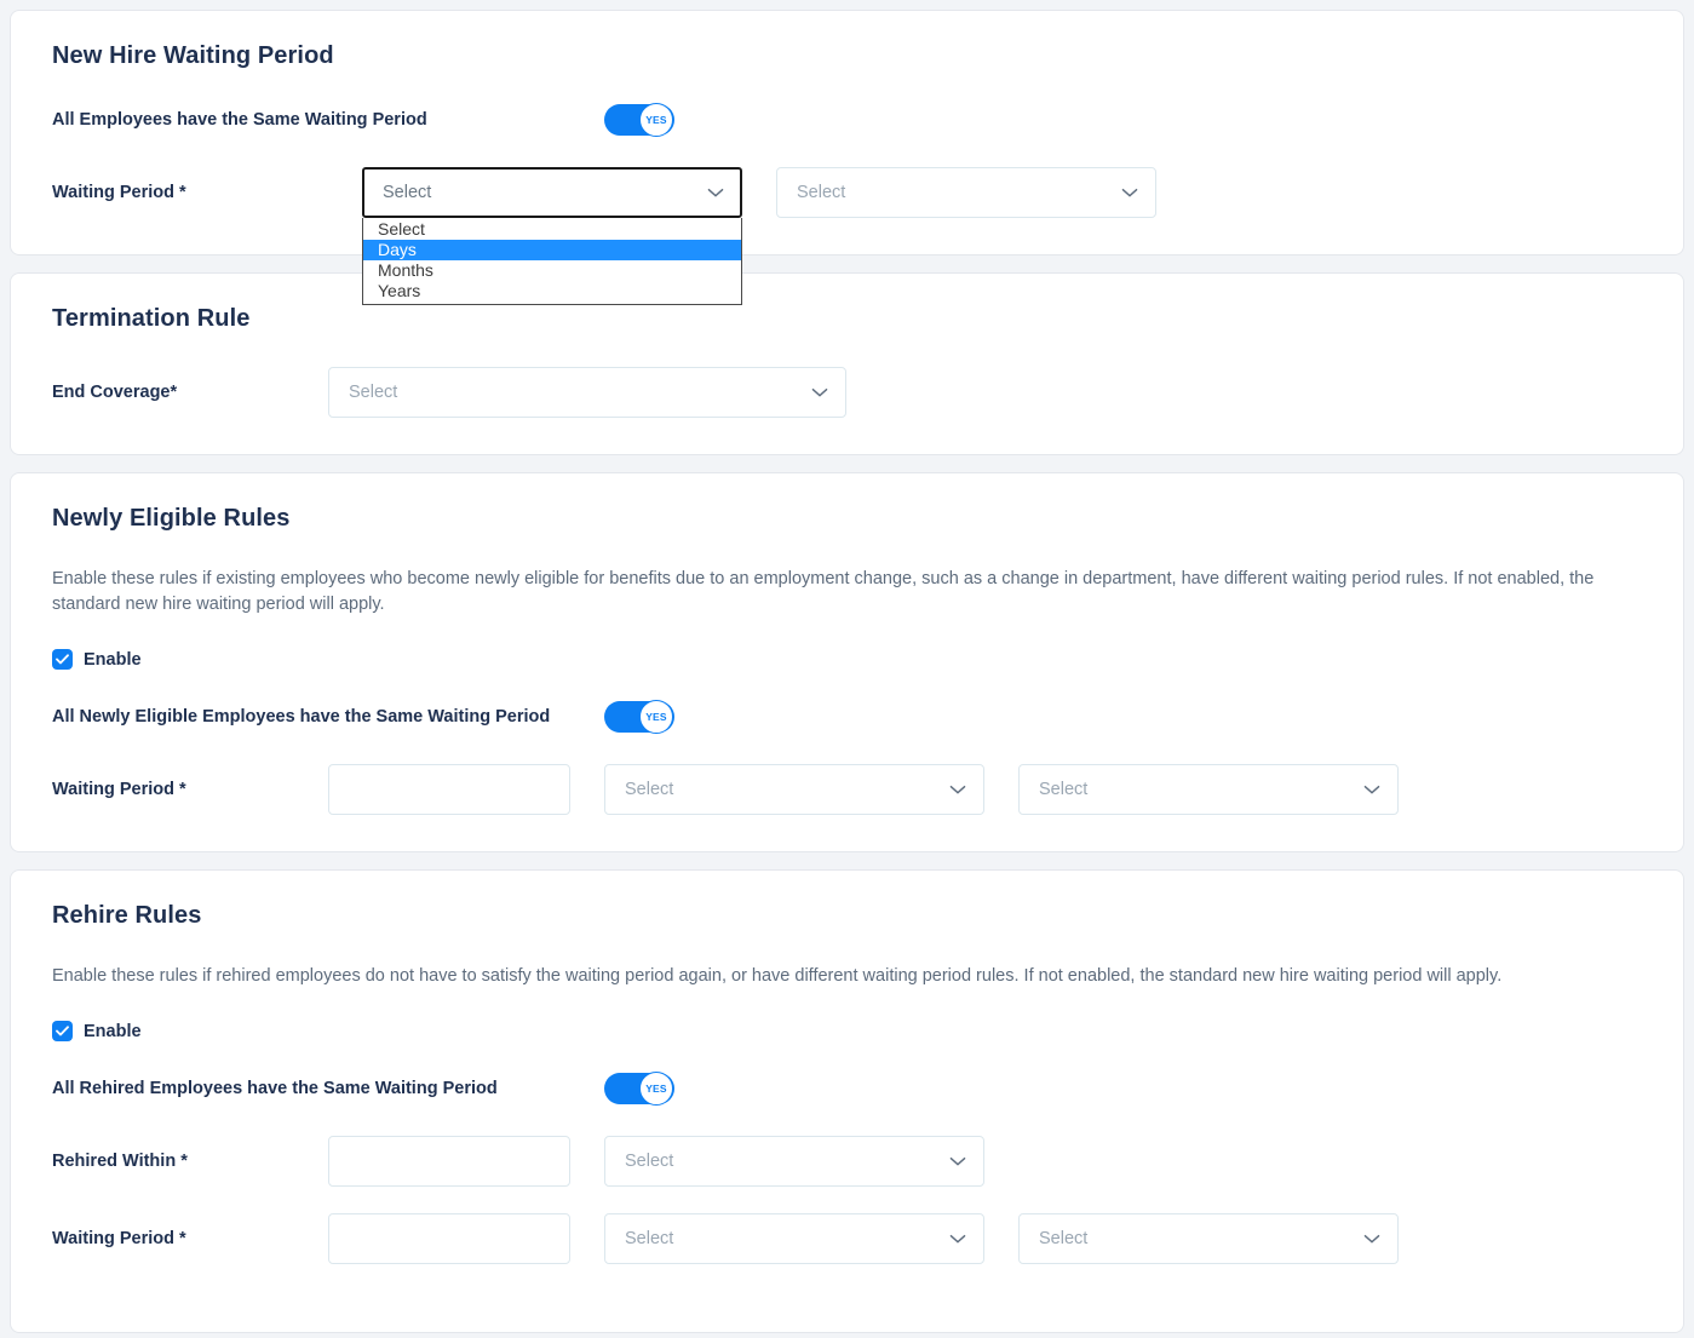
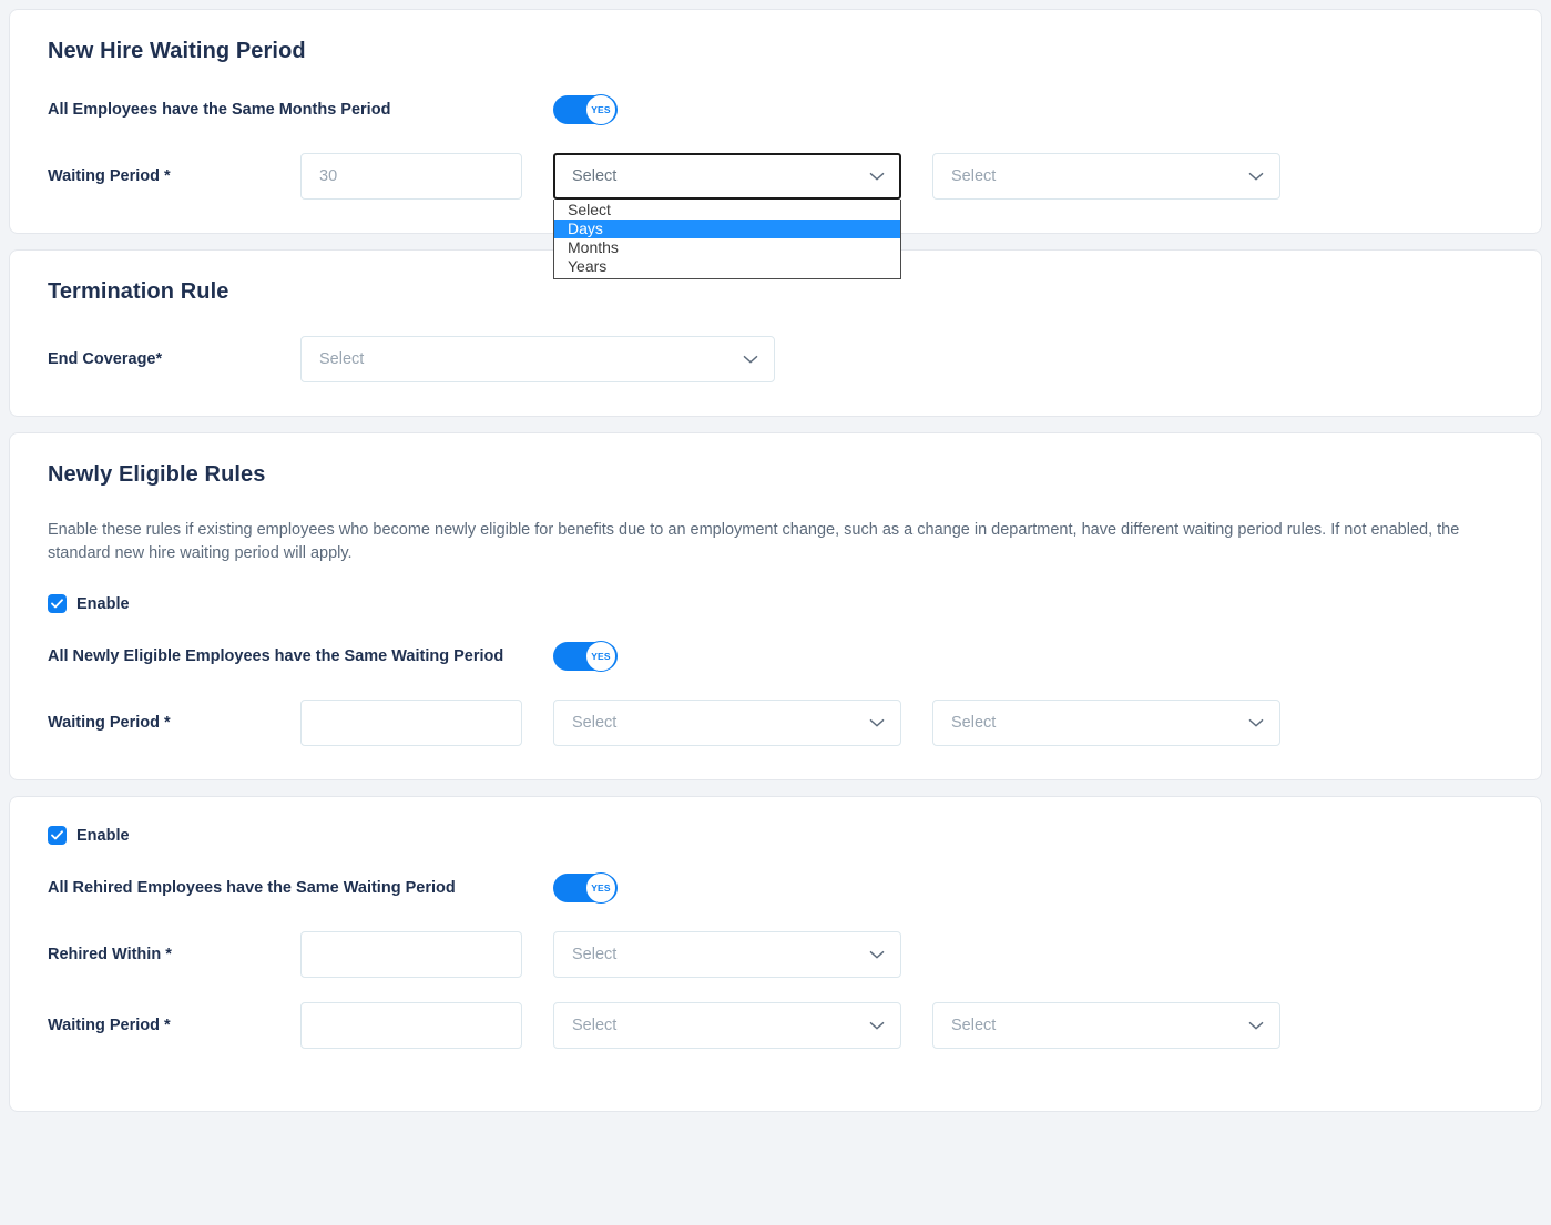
  New Hire Waiting Period
- All Employees have the Same Waiting Period
+ All Employees have the Same Months Period
  YES
  Waiting Period *
+ 30
  Select
  Select
  Days
  Months
  Years
  Select
  Termination Rule
  End Coverage*
  Select
  Newly Eligible Rules
  Enable these rules if existing employees who become newly eligible for benefits due to an employment change, such as a change in department, have different waiting period rules. If not enabled, the standard new hire waiting period will apply.
  Enable
  All Newly Eligible Employees have the Same Waiting Period
  YES
  Waiting Period *
  Select
  Select
- Rehire Rules
- Enable these rules if rehired employees do not have to satisfy the waiting period again, or have different waiting period rules. If not enabled, the standard new hire waiting period will apply.
  Enable
  All Rehired Employees have the Same Waiting Period
  YES
  Rehired Within *
  Select
  Waiting Period *
  Select
  Select
